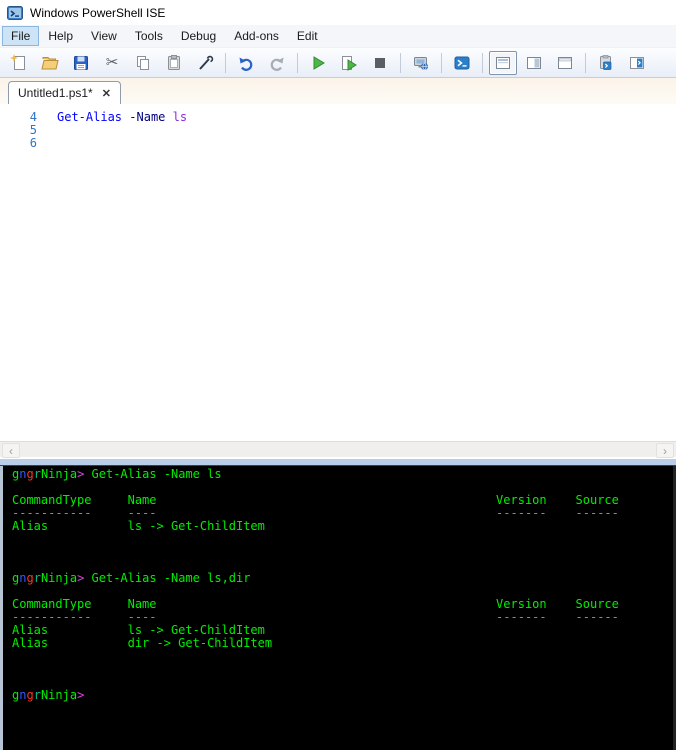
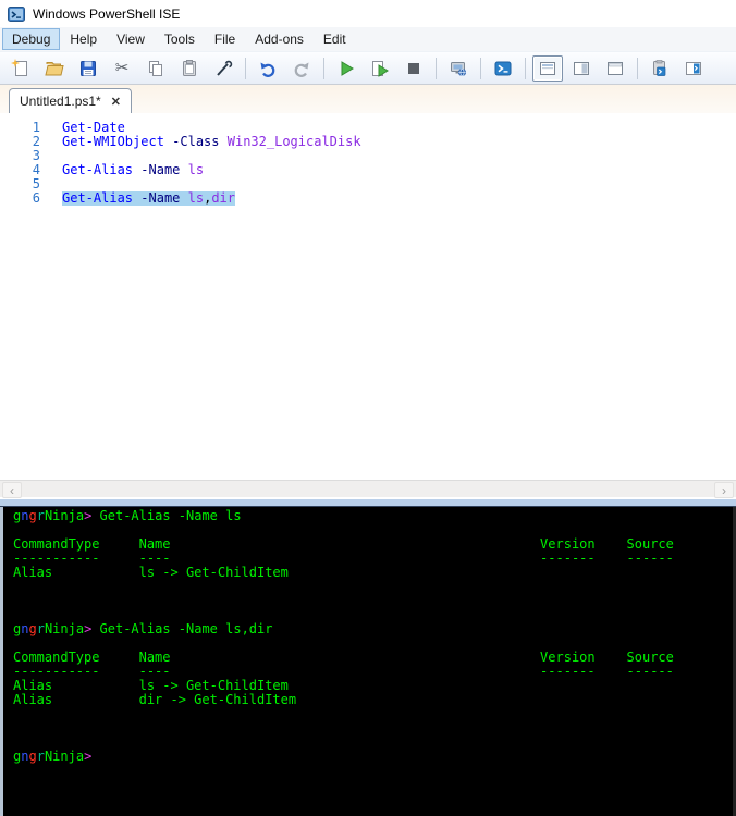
  Windows PowerShell ISE
- File
+ Debug
  Help
  View
  Tools
- Debug
+ File
  Add-ons
  Edit
  ✂
  Untitled1.ps1*
  ✕
+ 1
+ Get-Date
+ 2
+ Get-WMIObject -Class Win32_LogicalDisk
+ 3
  4
  Get-Alias -Name ls
  5
  6
+ Get-Alias -Name ls,dir
  ‹
  ›
  gngrNinja> Get-Alias -Name ls CommandType Name Version Source ----------- ---- ------- ------ Alias ls -> Get-ChildItem gngrNinja> Get-Alias -Name ls,dir CommandType Name Version Source ----------- ---- ------- ------ Alias ls -> Get-ChildItem Alias dir -> Get-ChildItem gngrNinja>
